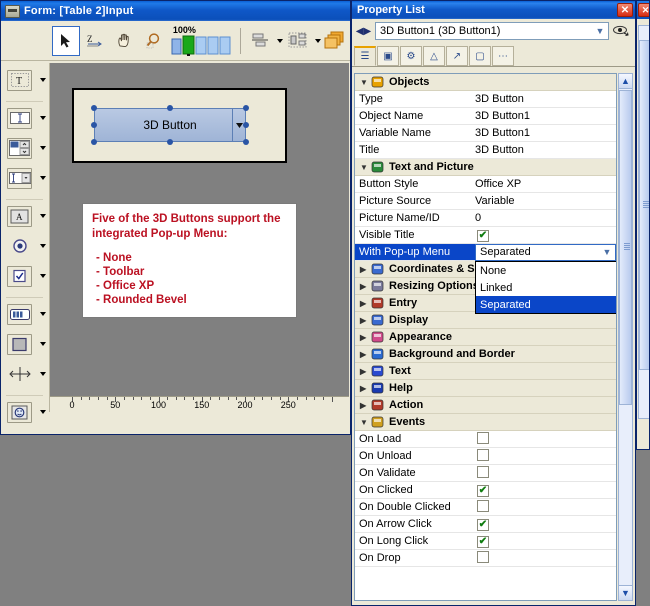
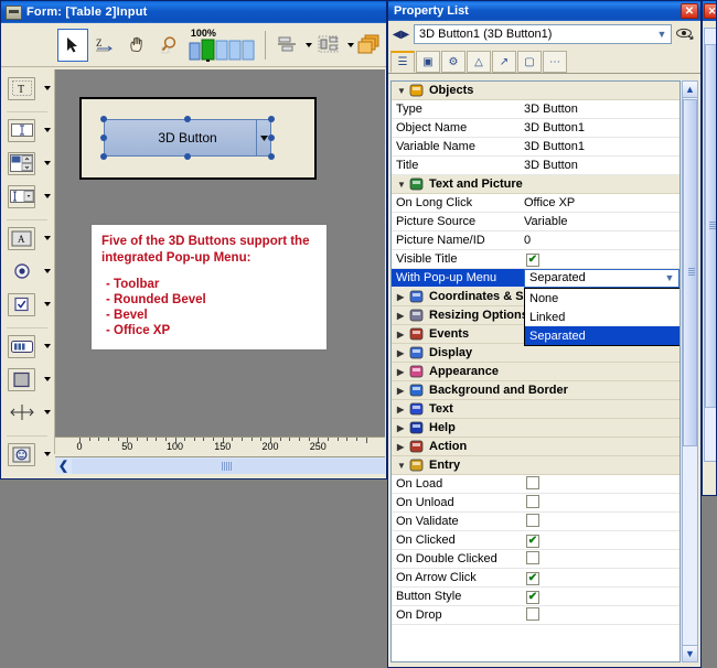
  ✕
  Form: [Table 2]Input
  Z
  100%
  T
  A
  3D Button
  Five of the 3D Buttons support the
  integrated Pop-up Menu:
- - None
  - Toolbar
- - Office XP
+ - Rounded Bevel
+ - Bevel
- - Rounded Bevel
+ - Office XP
  0
  50
  100
  150
  200
  250
+ ❮
  Property List
  ✕
  ◀▶
  3D Button1 (3D Button1)
  ▼
  ☰
  ▣
  ⚙
  △
  ↗
  ▢
  ⋯
  ▼
  Objects
  Type
  3D Button
  Object Name
  3D Button1
  Variable Name
  3D Button1
  Title
  3D Button
  ▼
  Text and Picture
- Button Style
+ On Long Click
  Office XP
  Picture Source
  Variable
  Picture Name/ID
  0
  Visible Title
  ✔
  With Pop-up Menu
  Separated
  ▼
  None
  Linked
  Separated
  ▶
  Coordinates & S
  ▶
  Resizing Option
  ▶
- Entry
+ Events
  ▶
  Display
  ▶
  Appearance
  ▶
  Background and Border
  ▶
  Text
  ▶
  Help
  ▶
  Action
  ▼
- Events
+ Entry
  On Load
  On Unload
  On Validate
  On Clicked
  ✔
  On Double Clicked
  On Arrow Click
  ✔
- On Long Click
+ Button Style
  ✔
  On Drop
  ▲
  ▼
